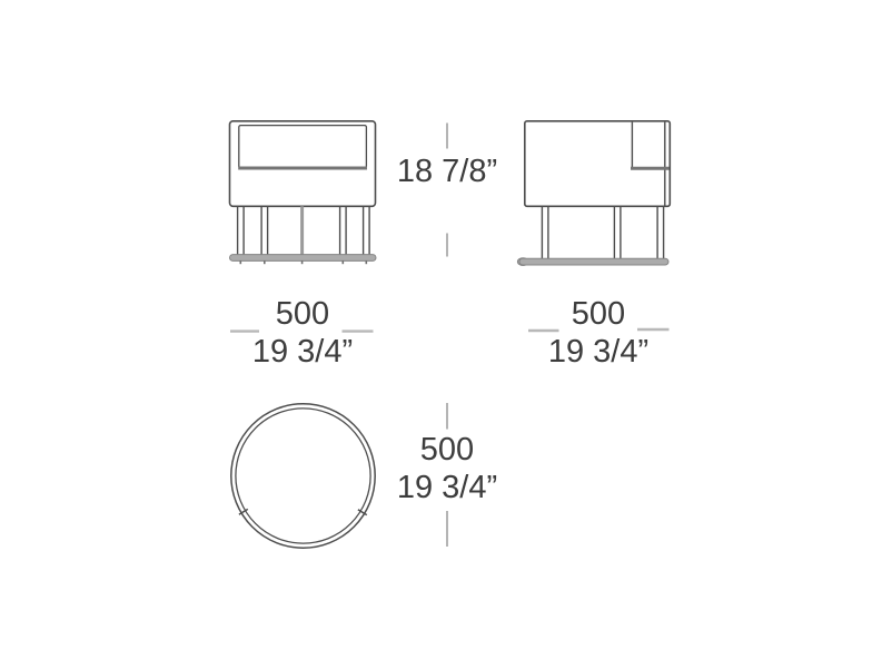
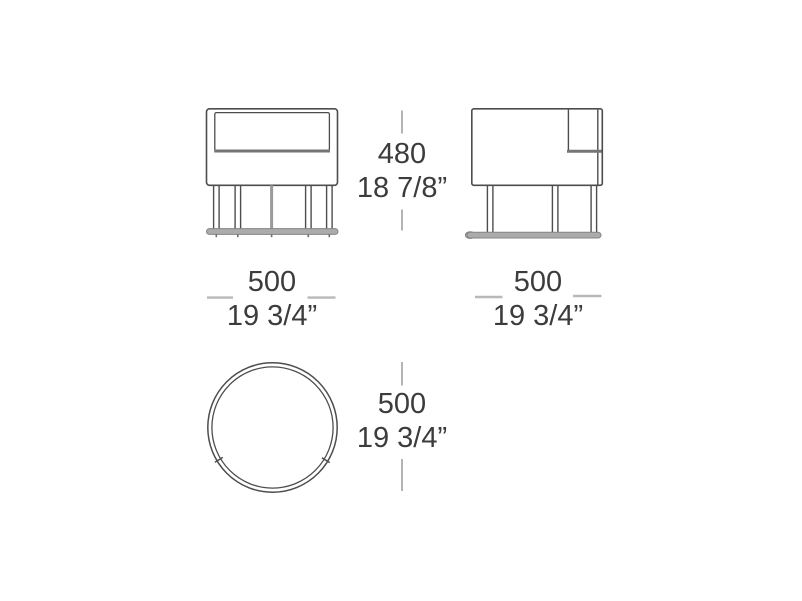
+ 480
  18 7/8”
  500
  19 3/4”
  500
  19 3/4”
  500
  19 3/4”
